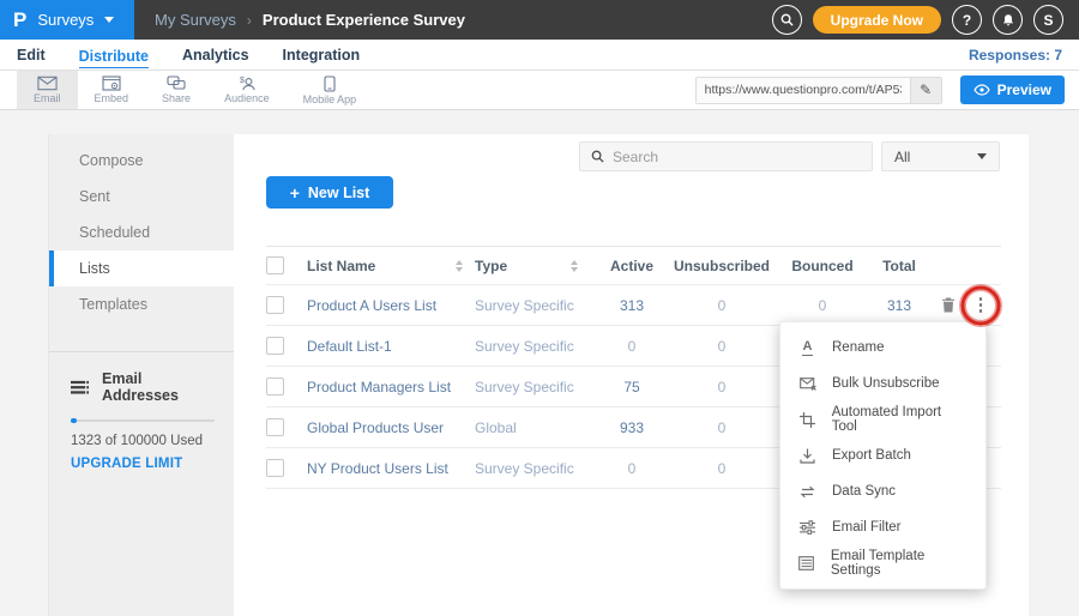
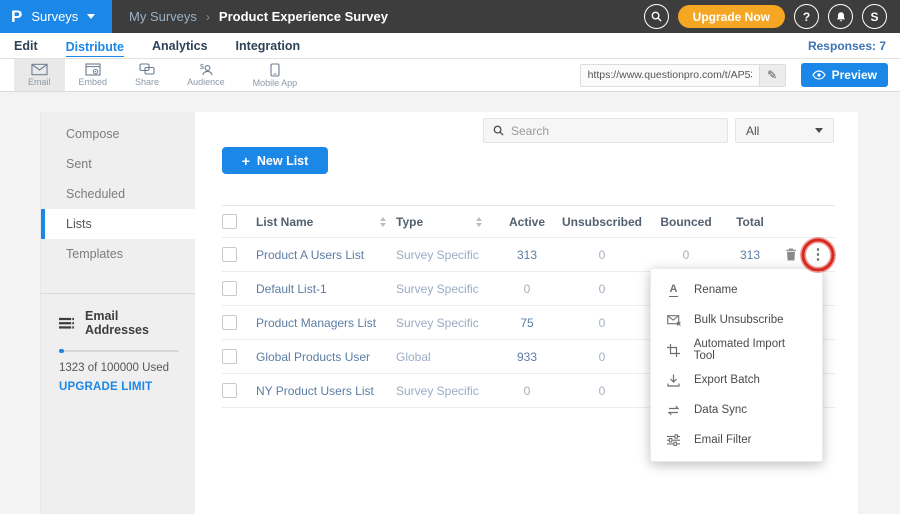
  P
  Surveys
  My Surveys
  ›
  Product Experience Survey
  Upgrade Now
  ?
  S
  Edit
  Distribute
  Analytics
  Integration
  Responses: 7
  Email
  Embed
  Share
  Audience
  Mobile App
  https://www.questionpro.com/t/AP5
  ✎
  Preview
  Compose
  Sent
  Scheduled
  Lists
  Templates
  Email Addresses
  1323 of 100000 Used
  UPGRADE LIMIT
  Search
  All
  +
  New List
  List Name
  Type
  Active
  Unsubscribed
  Bounced
  Total
  Product A Users List
  Survey Specific
  313
  0
  0
  313
  ⋮
  Default List-1
  Survey Specific
  0
  0
  Product Managers List
  Survey Specific
  75
  0
  Global Products User
  Global
  933
  0
  NY Product Users List
  Survey Specific
  0
  0
  A
  Rename
  Bulk Unsubscribe
  Automated Import Tool
  Export Batch
  Data Sync
  Email Filter
- Email Template Settings
